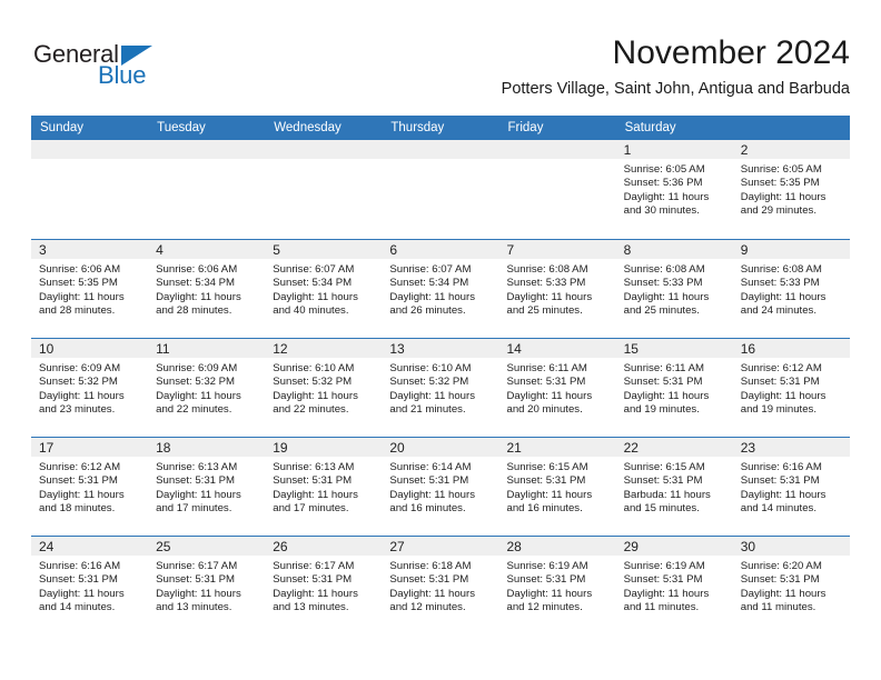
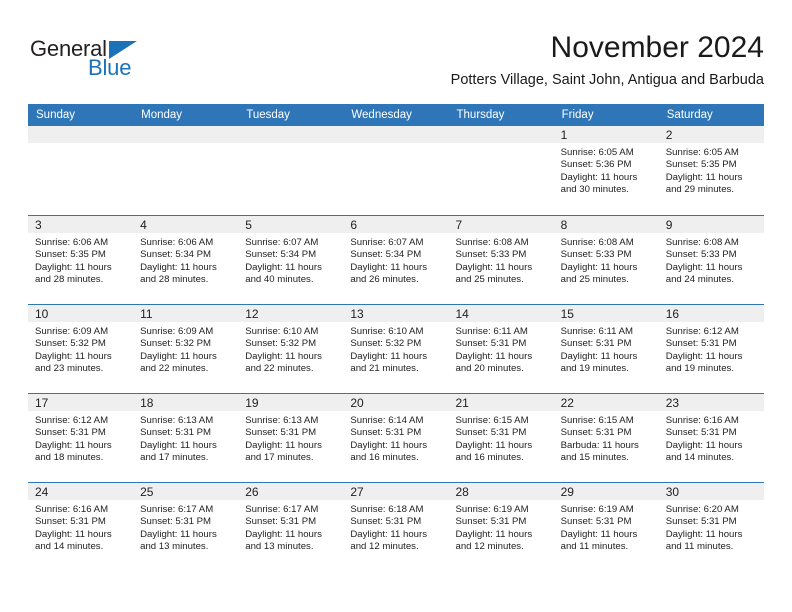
  General
  Blue
  November 2024
  Potters Village, Saint John, Antigua and Barbuda
  Sunday
+ Monday
  Tuesday
  Wednesday
  Thursday
  Friday
  Saturday
  1
  Sunrise: 6:05 AM
  Sunset: 5:36 PM
  Daylight: 11 hours and 30 minutes.
  2
  Sunrise: 6:05 AM
  Sunset: 5:35 PM
  Daylight: 11 hours and 29 minutes.
  3
  Sunrise: 6:06 AM
  Sunset: 5:35 PM
  Daylight: 11 hours and 28 minutes.
  4
  Sunrise: 6:06 AM
  Sunset: 5:34 PM
  Daylight: 11 hours and 28 minutes.
  5
  Sunrise: 6:07 AM
  Sunset: 5:34 PM
  Daylight: 11 hours and 40 minutes.
  6
  Sunrise: 6:07 AM
  Sunset: 5:34 PM
  Daylight: 11 hours and 26 minutes.
  7
  Sunrise: 6:08 AM
  Sunset: 5:33 PM
  Daylight: 11 hours and 25 minutes.
  8
  Sunrise: 6:08 AM
  Sunset: 5:33 PM
  Daylight: 11 hours and 25 minutes.
  9
  Sunrise: 6:08 AM
  Sunset: 5:33 PM
  Daylight: 11 hours and 24 minutes.
  10
  Sunrise: 6:09 AM
  Sunset: 5:32 PM
  Daylight: 11 hours and 23 minutes.
  11
  Sunrise: 6:09 AM
  Sunset: 5:32 PM
  Daylight: 11 hours and 22 minutes.
  12
  Sunrise: 6:10 AM
  Sunset: 5:32 PM
  Daylight: 11 hours and 22 minutes.
  13
  Sunrise: 6:10 AM
  Sunset: 5:32 PM
  Daylight: 11 hours and 21 minutes.
  14
  Sunrise: 6:11 AM
  Sunset: 5:31 PM
  Daylight: 11 hours and 20 minutes.
  15
  Sunrise: 6:11 AM
  Sunset: 5:31 PM
  Daylight: 11 hours and 19 minutes.
  16
  Sunrise: 6:12 AM
  Sunset: 5:31 PM
  Daylight: 11 hours and 19 minutes.
  17
  Sunrise: 6:12 AM
  Sunset: 5:31 PM
  Daylight: 11 hours and 18 minutes.
  18
  Sunrise: 6:13 AM
  Sunset: 5:31 PM
  Daylight: 11 hours and 17 minutes.
  19
  Sunrise: 6:13 AM
  Sunset: 5:31 PM
  Daylight: 11 hours and 17 minutes.
  20
  Sunrise: 6:14 AM
  Sunset: 5:31 PM
  Daylight: 11 hours and 16 minutes.
  21
  Sunrise: 6:15 AM
  Sunset: 5:31 PM
  Daylight: 11 hours and 16 minutes.
  22
  Sunrise: 6:15 AM
  Sunset: 5:31 PM
  Barbuda: 11 hours and 15 minutes.
  23
  Sunrise: 6:16 AM
  Sunset: 5:31 PM
  Daylight: 11 hours and 14 minutes.
  24
  Sunrise: 6:16 AM
  Sunset: 5:31 PM
  Daylight: 11 hours and 14 minutes.
  25
  Sunrise: 6:17 AM
  Sunset: 5:31 PM
  Daylight: 11 hours and 13 minutes.
  26
  Sunrise: 6:17 AM
  Sunset: 5:31 PM
  Daylight: 11 hours and 13 minutes.
  27
  Sunrise: 6:18 AM
  Sunset: 5:31 PM
  Daylight: 11 hours and 12 minutes.
  28
  Sunrise: 6:19 AM
  Sunset: 5:31 PM
  Daylight: 11 hours and 12 minutes.
  29
  Sunrise: 6:19 AM
  Sunset: 5:31 PM
  Daylight: 11 hours and 11 minutes.
  30
  Sunrise: 6:20 AM
  Sunset: 5:31 PM
  Daylight: 11 hours and 11 minutes.
